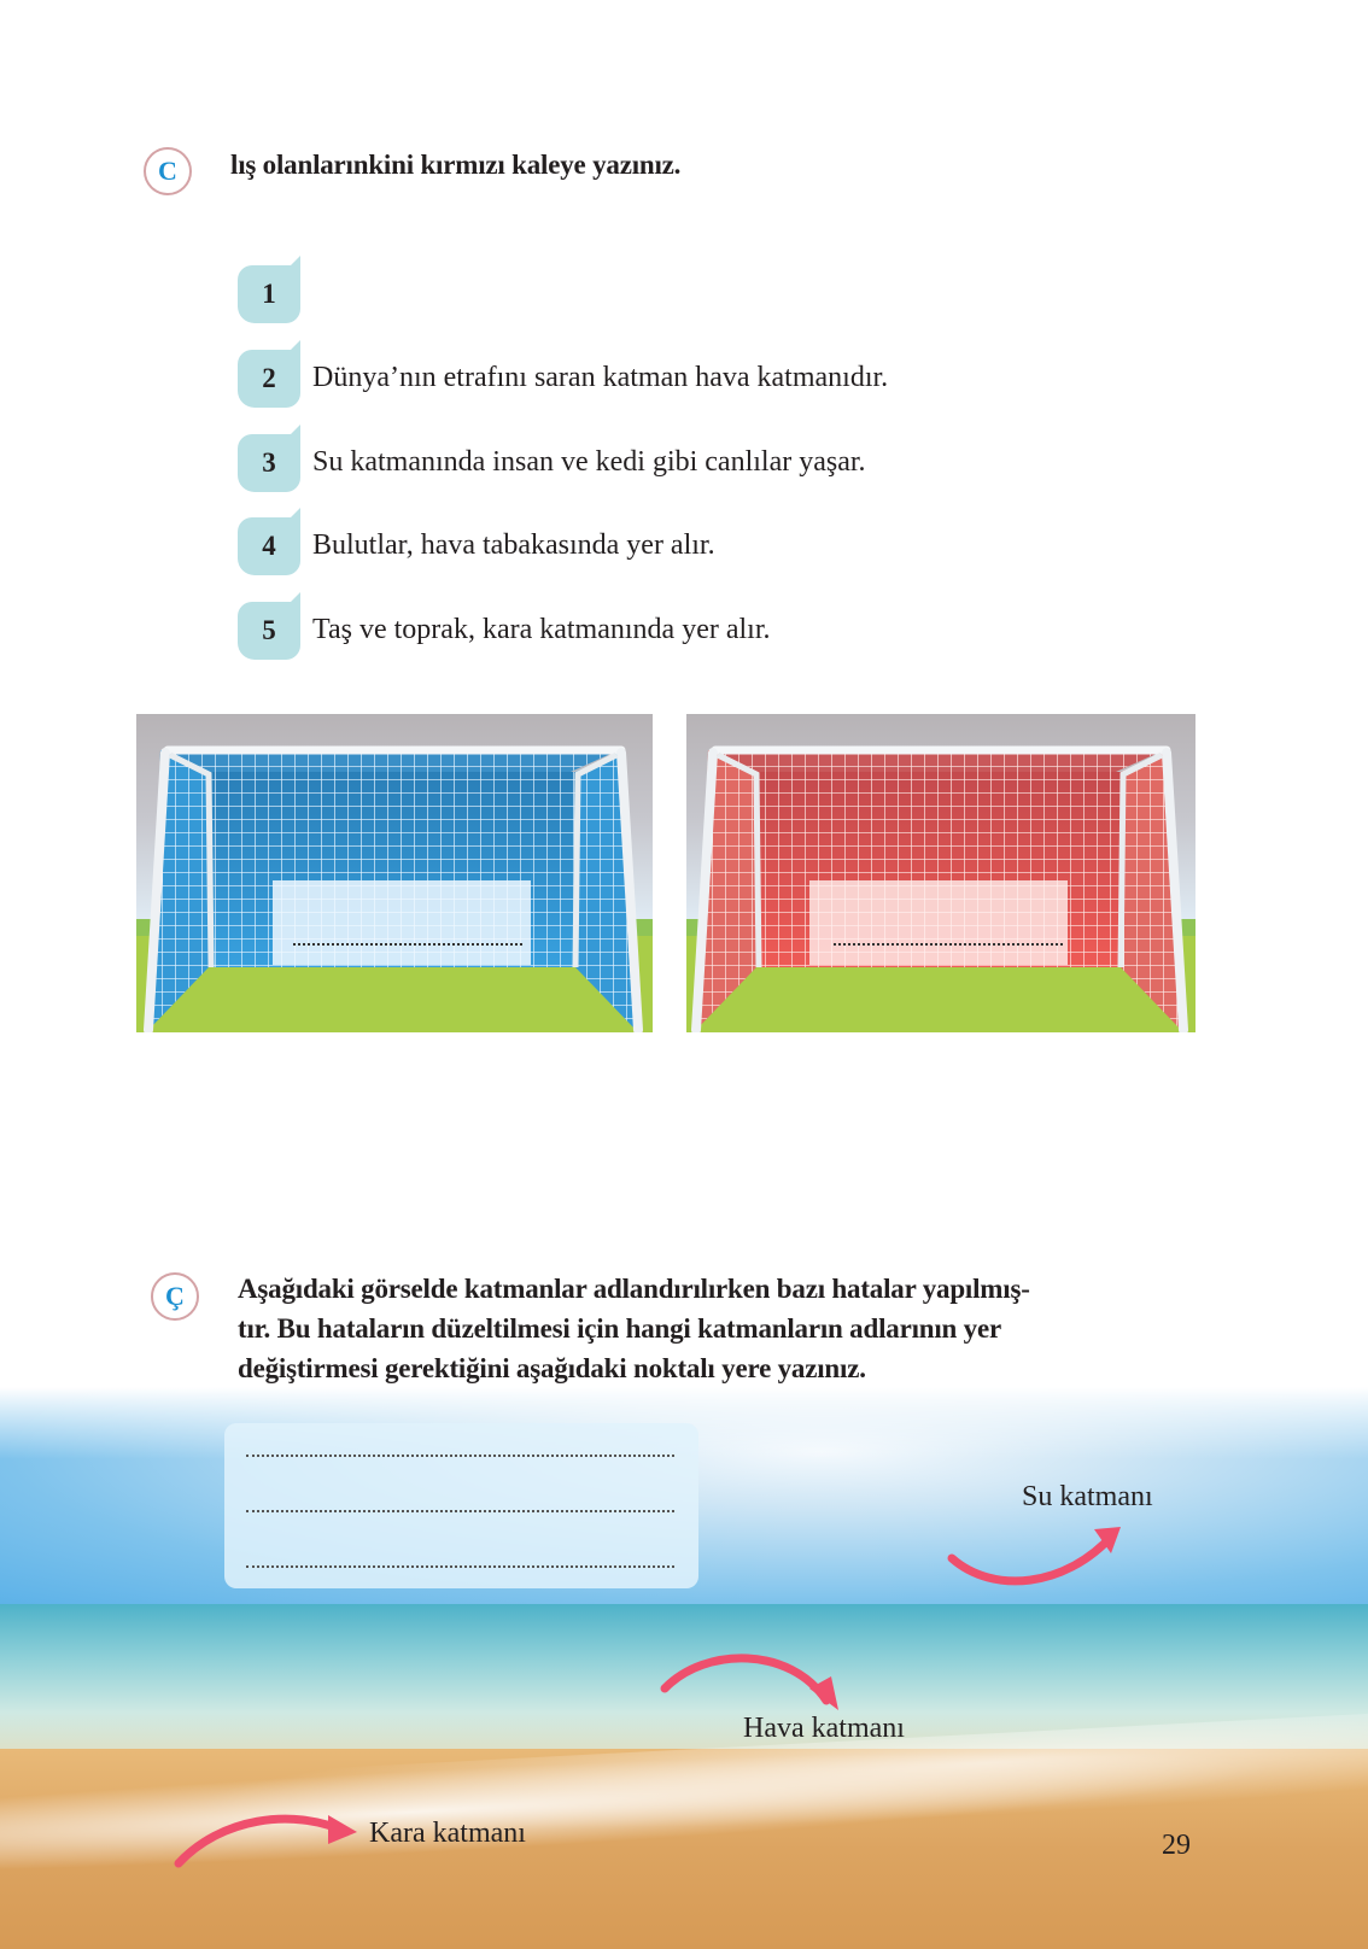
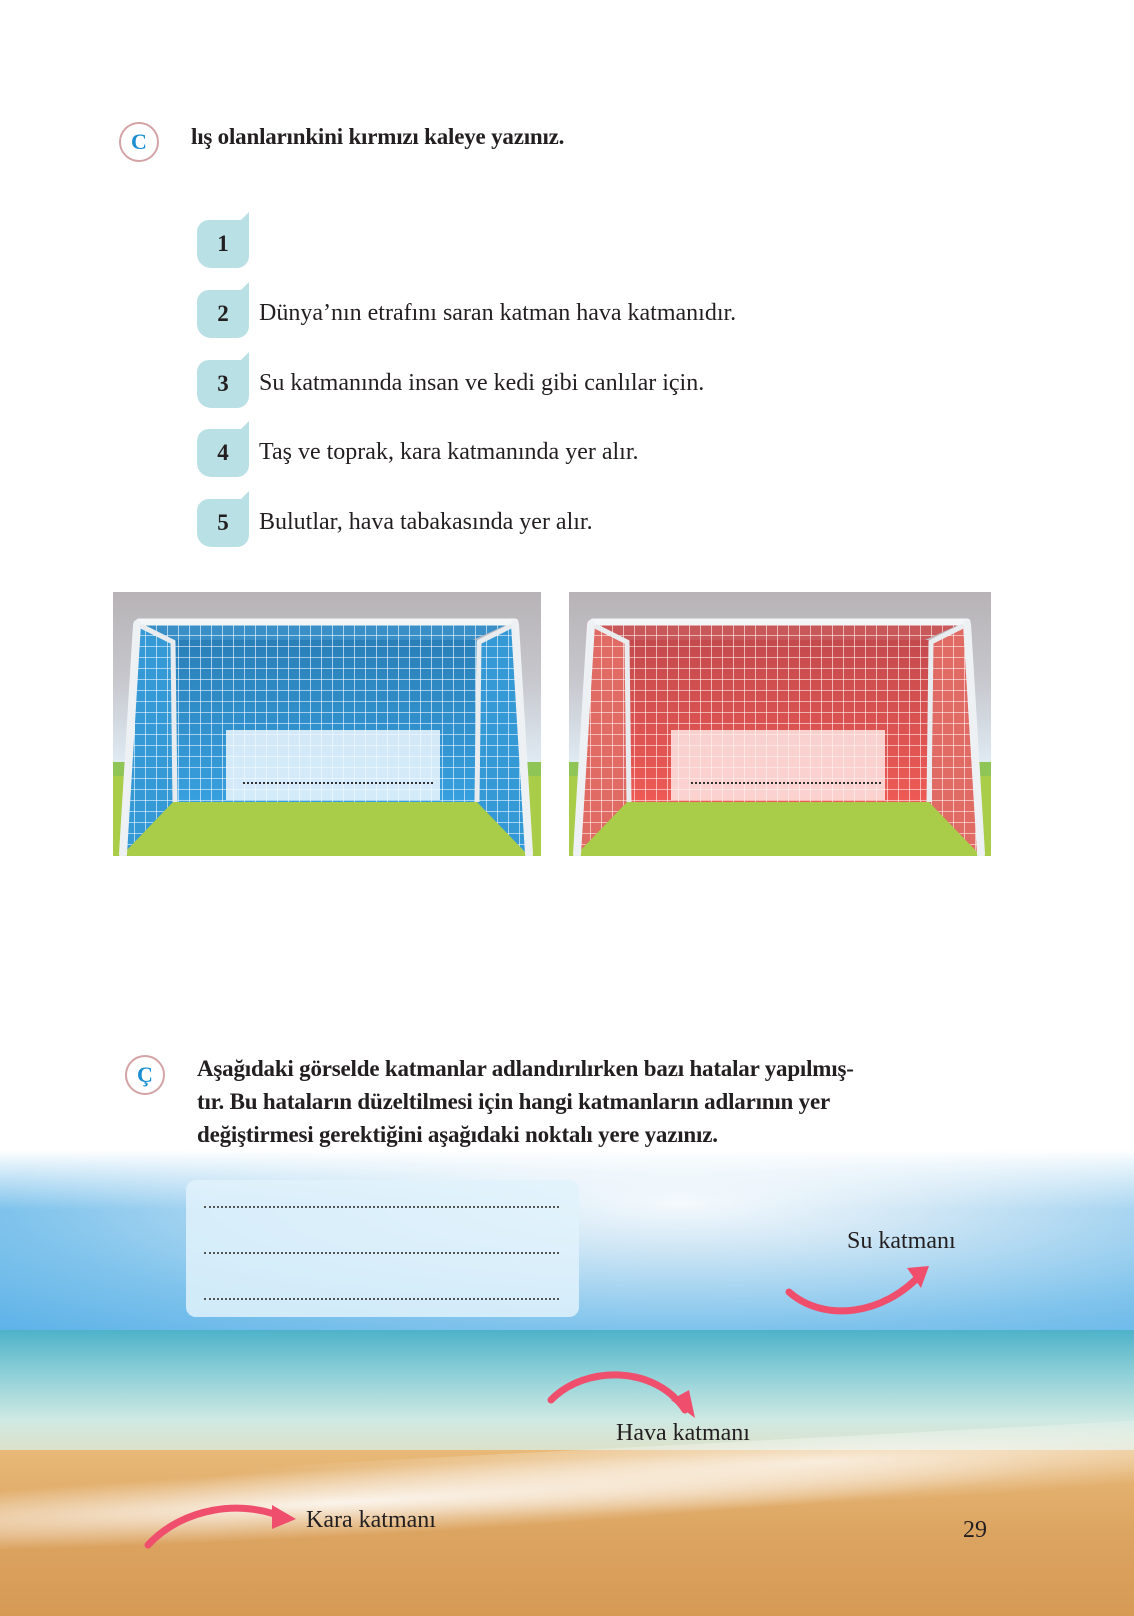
  C
  lış olanlarınkini kırmızı kaleye yazınız.
  1
  2
  Dünya’nın etrafını saran katman hava katmanıdır.
  3
- Su katmanında insan ve kedi gibi canlılar yaşar.
+ Su katmanında insan ve kedi gibi canlılar için.
  4
- Bulutlar, hava tabakasında yer alır.
+ Taş ve toprak, kara katmanında yer alır.
  5
- Taş ve toprak, kara katmanında yer alır.
+ Bulutlar, hava tabakasında yer alır.
  Ç
  Aşağıdaki görselde katmanlar adlandırılırken bazı hatalar yapılmış-
  tır. Bu hataların düzeltilmesi için hangi katmanların adlarının yer
  değiştirmesi gerektiğini aşağıdaki noktalı yere yazınız.
  Su katmanı
  Hava katmanı
  Kara katmanı
  29
